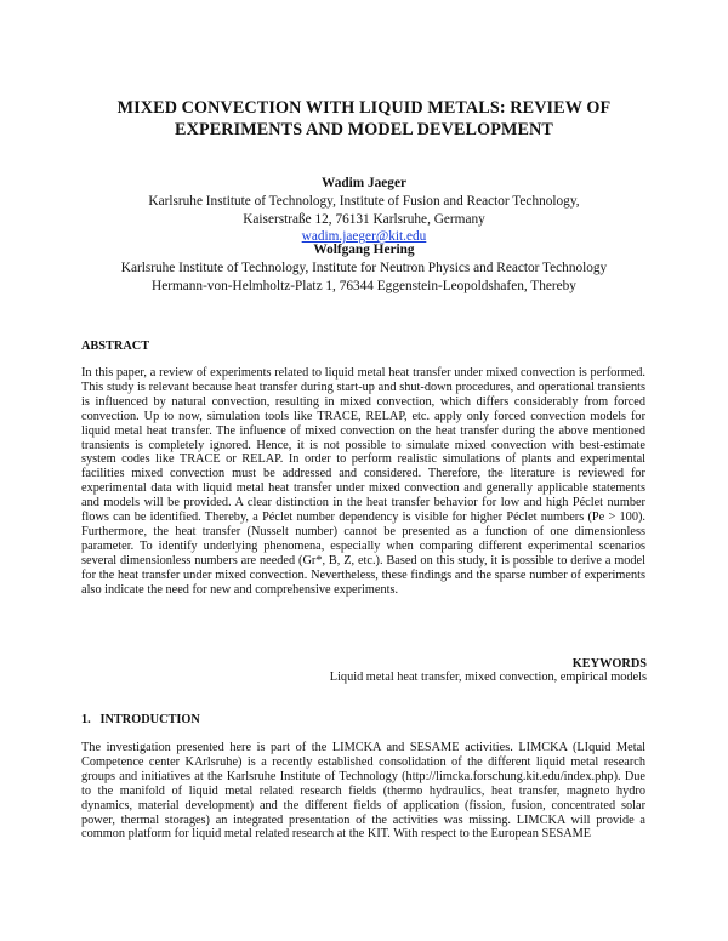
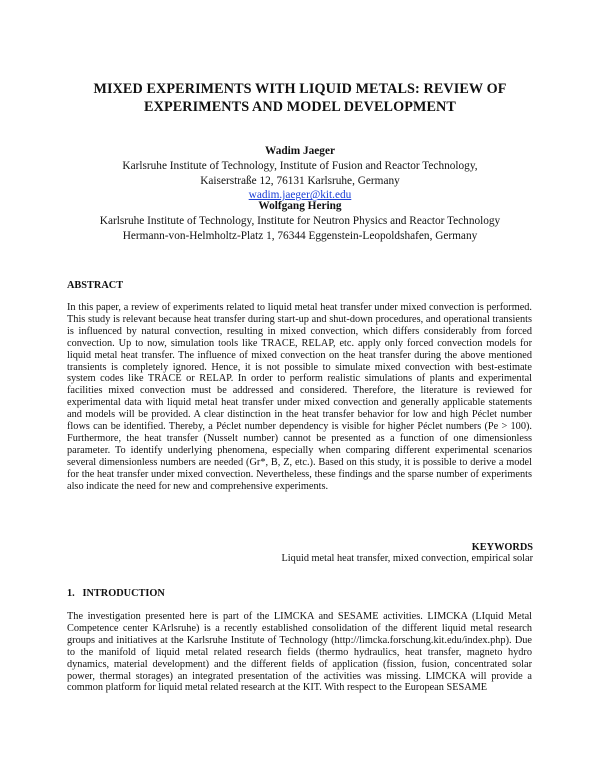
- MIXED CONVECTION WITH LIQUID METALS: REVIEW OF EXPERIMENTS AND MODEL DEVELOPMENT
+ MIXED EXPERIMENTS WITH LIQUID METALS: REVIEW OF EXPERIMENTS AND MODEL DEVELOPMENT
  Wadim Jaeger
  Karlsruhe Institute of Technology, Institute of Fusion and Reactor Technology,
  Kaiserstraße 12, 76131 Karlsruhe, Germany
  wadim.jaeger@kit.edu
  Wolfgang Hering
  Karlsruhe Institute of Technology, Institute for Neutron Physics and Reactor Technology
- Hermann-von-Helmholtz-Platz 1, 76344 Eggenstein-Leopoldshafen, Thereby
+ Hermann-von-Helmholtz-Platz 1, 76344 Eggenstein-Leopoldshafen, Germany
  ABSTRACT
  In this paper, a review of experiments related to liquid metal heat transfer under mixed convection is performed. This study is relevant because heat transfer during start-up and shut-down procedures, and operational transients is influenced by natural convection, resulting in mixed convection, which differs considerably from forced convection. Up to now, simulation tools like TRACE, RELAP, etc. apply only forced convection models for liquid metal heat transfer. The influence of mixed convection on the heat transfer during the above mentioned transients is completely ignored. Hence, it is not possible to simulate mixed convection with best-estimate system codes like TRACE or RELAP. In order to perform realistic simulations of plants and experimental facilities mixed convection must be addressed and considered. Therefore, the literature is reviewed for experimental data with liquid metal heat transfer under mixed convection and generally applicable statements and models will be provided. A clear distinction in the heat transfer behavior for low and high Péclet number flows can be identified. Thereby, a Péclet number dependency is visible for higher Péclet numbers (Pe > 100). Furthermore, the heat transfer (Nusselt number) cannot be presented as a function of one dimensionless parameter. To identify underlying phenomena, especially when comparing different experimental scenarios several dimensionless numbers are needed (Gr*, B, Z, etc.). Based on this study, it is possible to derive a model for the heat transfer under mixed convection. Nevertheless, these findings and the sparse number of experiments also indicate the need for new and comprehensive experiments.
  KEYWORDS
- Liquid metal heat transfer, mixed convection, empirical models
+ Liquid metal heat transfer, mixed convection, empirical solar
  1. INTRODUCTION
  The investigation presented here is part of the LIMCKA and SESAME activities. LIMCKA (LIquid Metal Competence center KArlsruhe) is a recently established consolidation of the different liquid metal research groups and initiatives at the Karlsruhe Institute of Technology (http://limcka.forschung.kit.edu/index.php). Due to the manifold of liquid metal related research fields (thermo hydraulics, heat transfer, magneto hydro dynamics, material development) and the different fields of application (fission, fusion, concentrated solar power, thermal storages) an integrated presentation of the activities was missing. LIMCKA will provide a common platform for liquid metal related research at the KIT. With respect to the European SESAME
